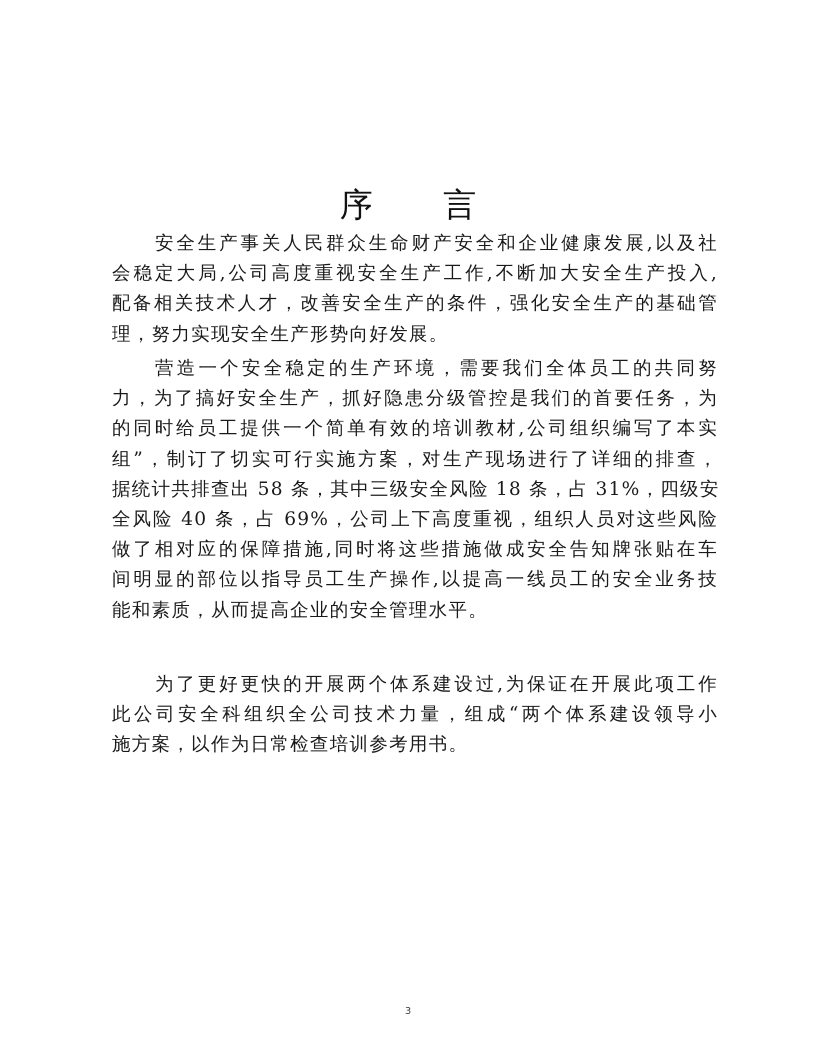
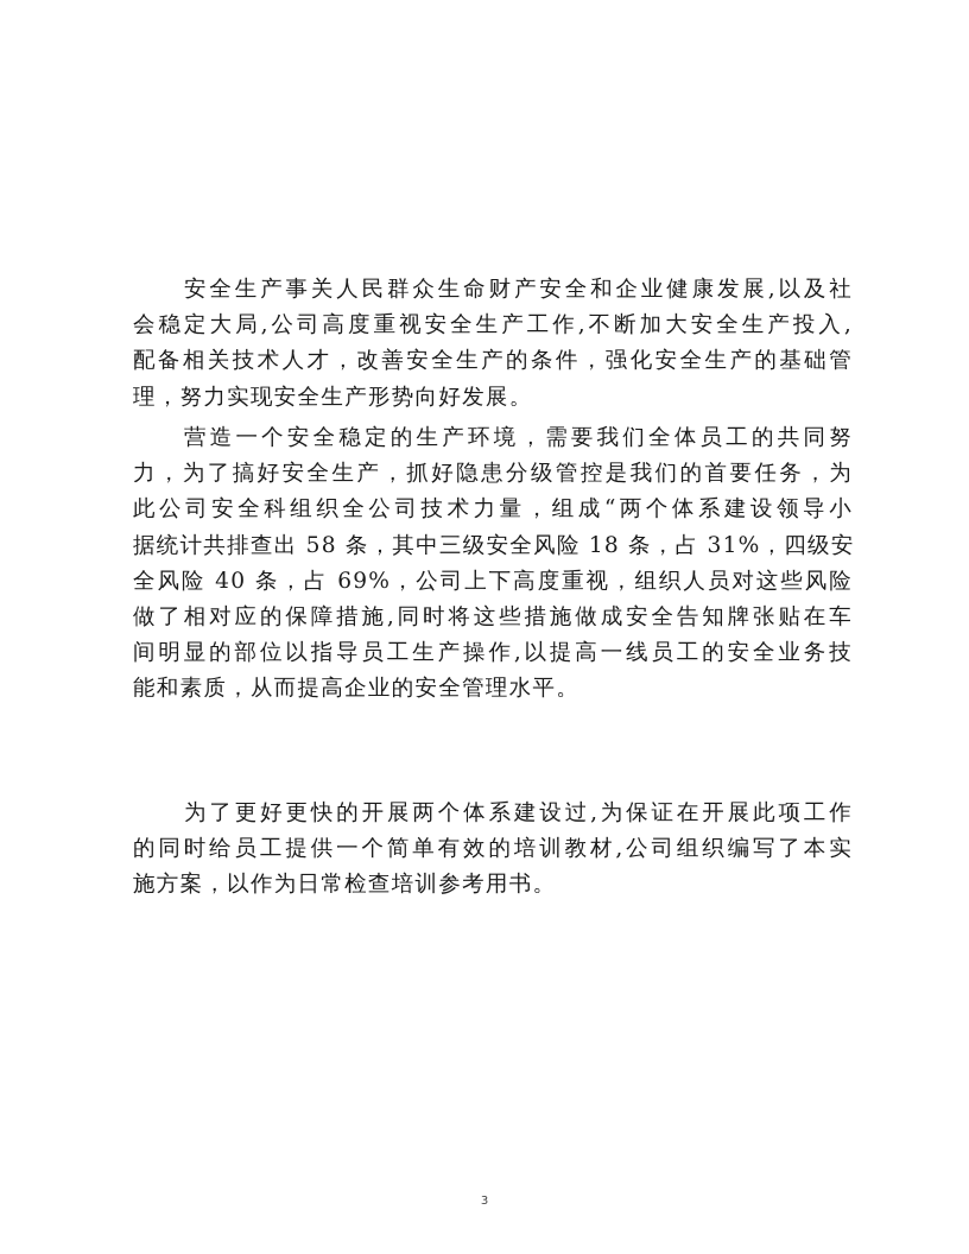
- 序 言
  安全生产事关人民群众生命财产安全和企业健康发展,以及社
  会稳定大局,公司高度重视安全生产工作,不断加大安全生产投入,
  配备相关技术人才，改善安全生产的条件，强化安全生产的基础管
  理，努力实现安全生产形势向好发展。
  营造一个安全稳定的生产环境，需要我们全体员工的共同努
  力，为了搞好安全生产，抓好隐患分级管控是我们的首要任务，为
- 的同时给员工提供一个简单有效的培训教材,公司组织编写了本实
+ 此公司安全科组织全公司技术力量，组成“两个体系建设领导小
- 组”，制订了切实可行实施方案，对生产现场进行了详细的排查，
  据统计共排查出 58 条，其中三级安全风险 18 条，占 31%，四级安
  全风险 40 条，占 69%，公司上下高度重视，组织人员对这些风险
  做了相对应的保障措施,同时将这些措施做成安全告知牌张贴在车
  间明显的部位以指导员工生产操作,以提高一线员工的安全业务技
  能和素质，从而提高企业的安全管理水平。
  为了更好更快的开展两个体系建设过,为保证在开展此项工作
- 此公司安全科组织全公司技术力量，组成“两个体系建设领导小
+ 的同时给员工提供一个简单有效的培训教材,公司组织编写了本实
  施方案，以作为日常检查培训参考用书。
  3
